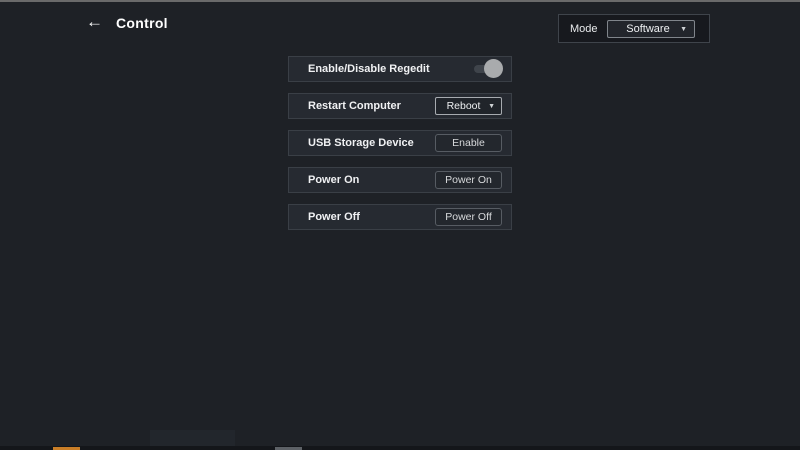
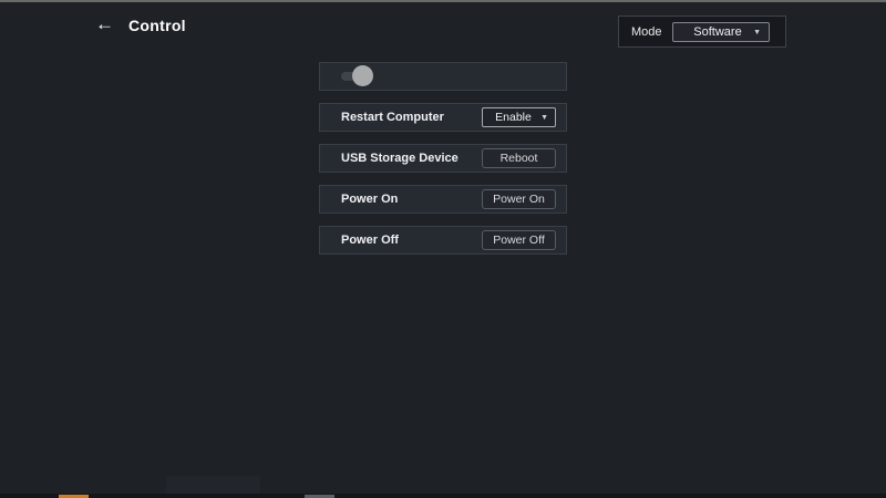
  ←
  Control
  Mode
  Software
- Enable/Disable Regedit
  Restart Computer
- Reboot
+ Enable
  USB Storage Device
- Enable
+ Reboot
  Power On
  Power On
  Power Off
  Power Off
